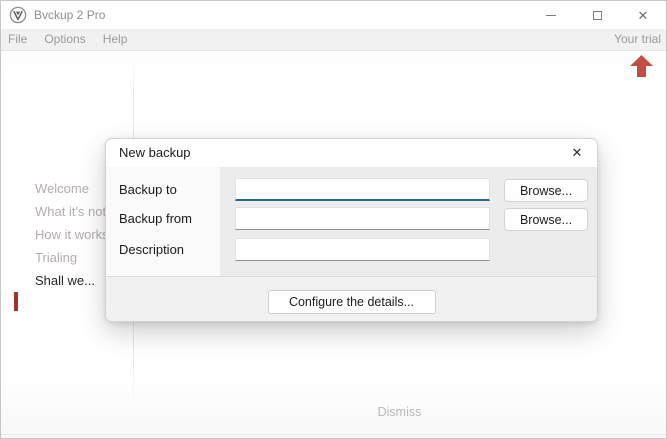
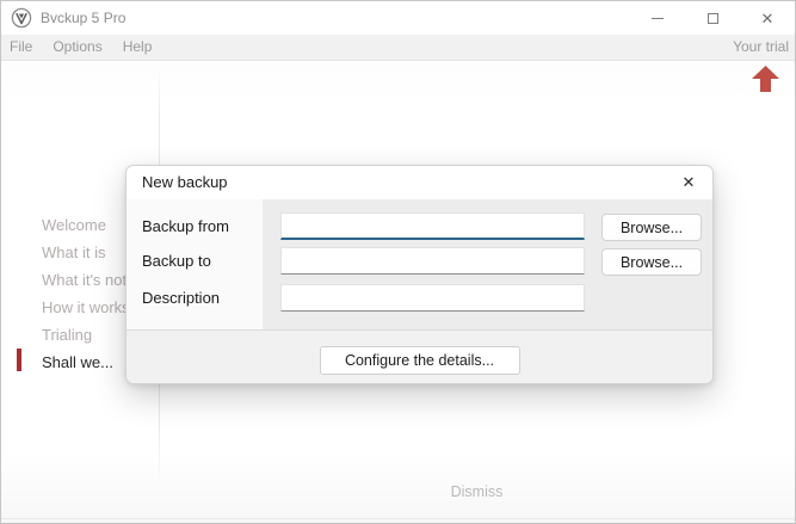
- Bvckup 2 Pro
+ Bvckup 5 Pro
  ✕
  File
  Options
  Help
  Your trial
  Welcome
+ What it is
  What it's no
  How it work
  Trialing
  Shall we...
  Dismiss
  New backup
  ✕
- Backup to
+ Backup from
  Browse...
- Backup from
+ Backup to
  Browse...
  Description
  Configure the details...
